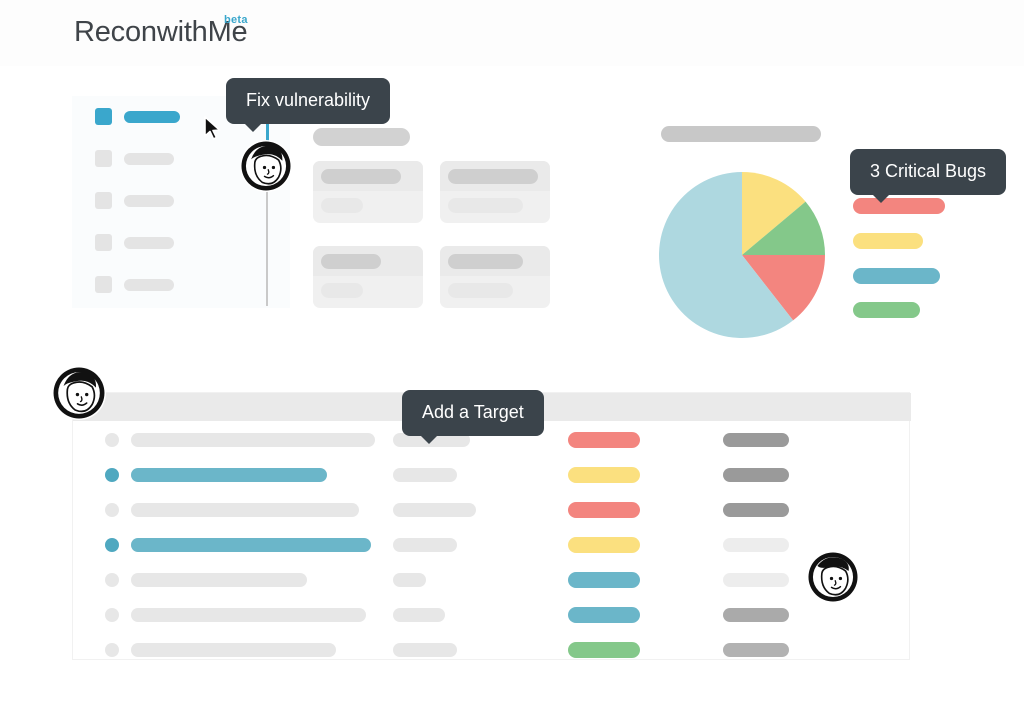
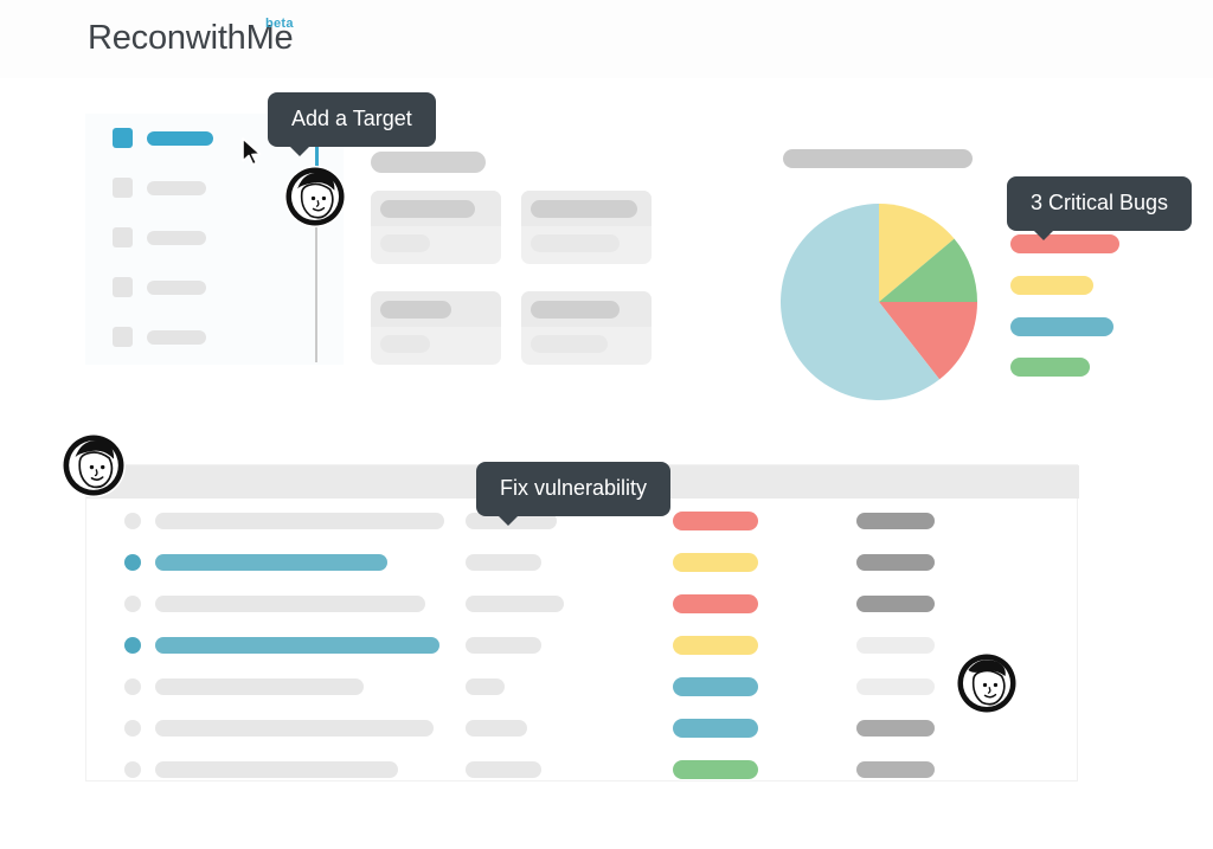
  ReconwithMe
  beta
- Fix vulnerability
+ Add a Target
  3 Critical Bugs
- Add a Target
+ Fix vulnerability
